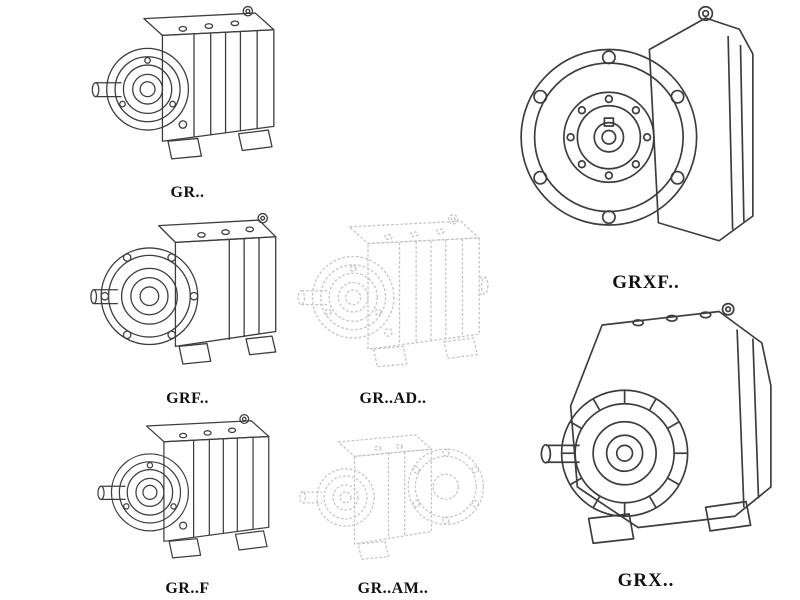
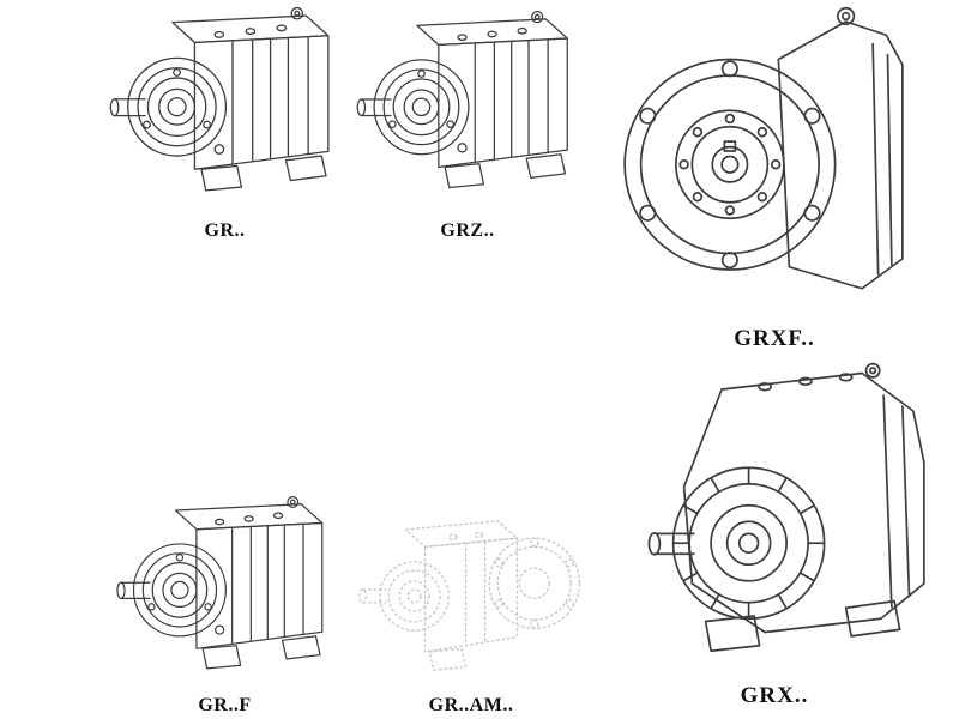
  GR..
+ GRZ..
  GRXF..
- GRF..
- GR..AD..
  GR..F
  GR..AM..
  GRX..
